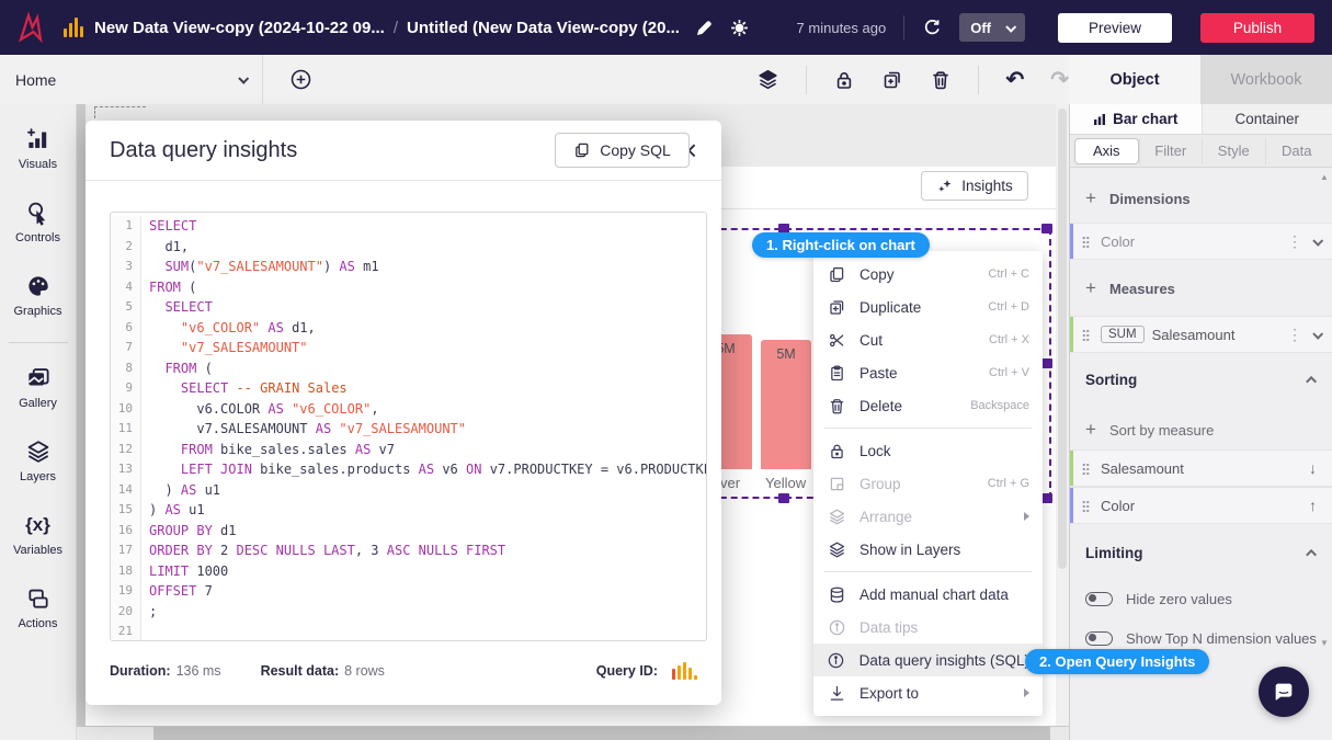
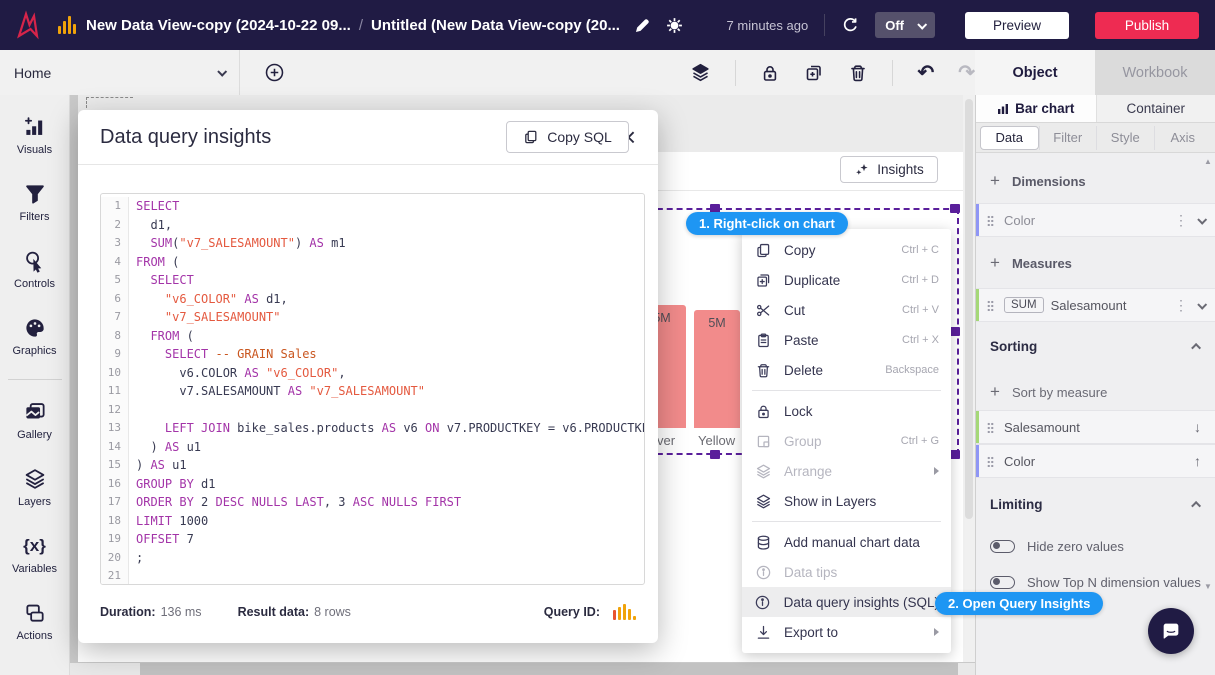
  New Data View-copy (2024-10-22 09...
  /
  Untitled (New Data View-copy (20...
  7 minutes ago
  Off
  Preview
  Publish
  Home
  ↶
  ↷
  Object
  Workbook
  Visuals
+ Filters
  Controls
  Graphics
  Gallery
  Layers
  {x}
  Variables
  Actions
  Insights
  5M
  ver
  Yellow
  Data query insights
  1
  SELECT
  2
  d1,
  3
  SUM("v7_SALESAMOUNT") AS m1
  4
  FROM (
  5
  SELECT
  6
  "v6_COLOR" AS d1,
  7
  "v7_SALESAMOUNT"
  8
  FROM (
  9
  SELECT -- GRAIN Sales
  10
  v6.COLOR AS "v6_COLOR",
  11
  v7.SALESAMOUNT AS "v7_SALESAMOUNT"
  12
- FROM bike_sales.sales AS v7
  13
  LEFT JOIN bike_sales.products AS v6 ON v7.PRODUCTKEY = v6.PRODUCTK
  14
  ) AS u1
  15
  ) AS u1
  16
  GROUP BY d1
  17
  ORDER BY 2 DESC NULLS LAST, 3 ASC NULLS FIRST
  18
  LIMIT 1000
  19
  OFFSET 7
  20
  ;
  21
  Copy SQL
  Duration:
  136 ms
  Result data:
  8 rows
  Query ID:
  Copy
  Ctrl + C
  Duplicate
  Ctrl + D
  Cut
- Ctrl + X
+ Ctrl + V
  Paste
- Ctrl + V
+ Ctrl + X
  Delete
  Backspace
  Lock
  Group
  Ctrl + G
  Arrange
  Show in Layers
  Add manual chart data
  Data tips
  Data query insights (SQL
  Export to
  1. Right-click on chart
  2. Open Query Insights
  Bar chart
  Container
- Axis
+ Data
  Filter
  Style
- Data
+ Axis
  +
  Dimensions
  Color
  ⋮
  +
  Measures
  SUM
  Salesamount
  ⋮
  Sorting
  +
  Sort by measure
  Salesamount
  ↓
  Color
  ↑
  Limiting
  Hide zero values
  Show Top N dimension values
  ▲
  ▼
